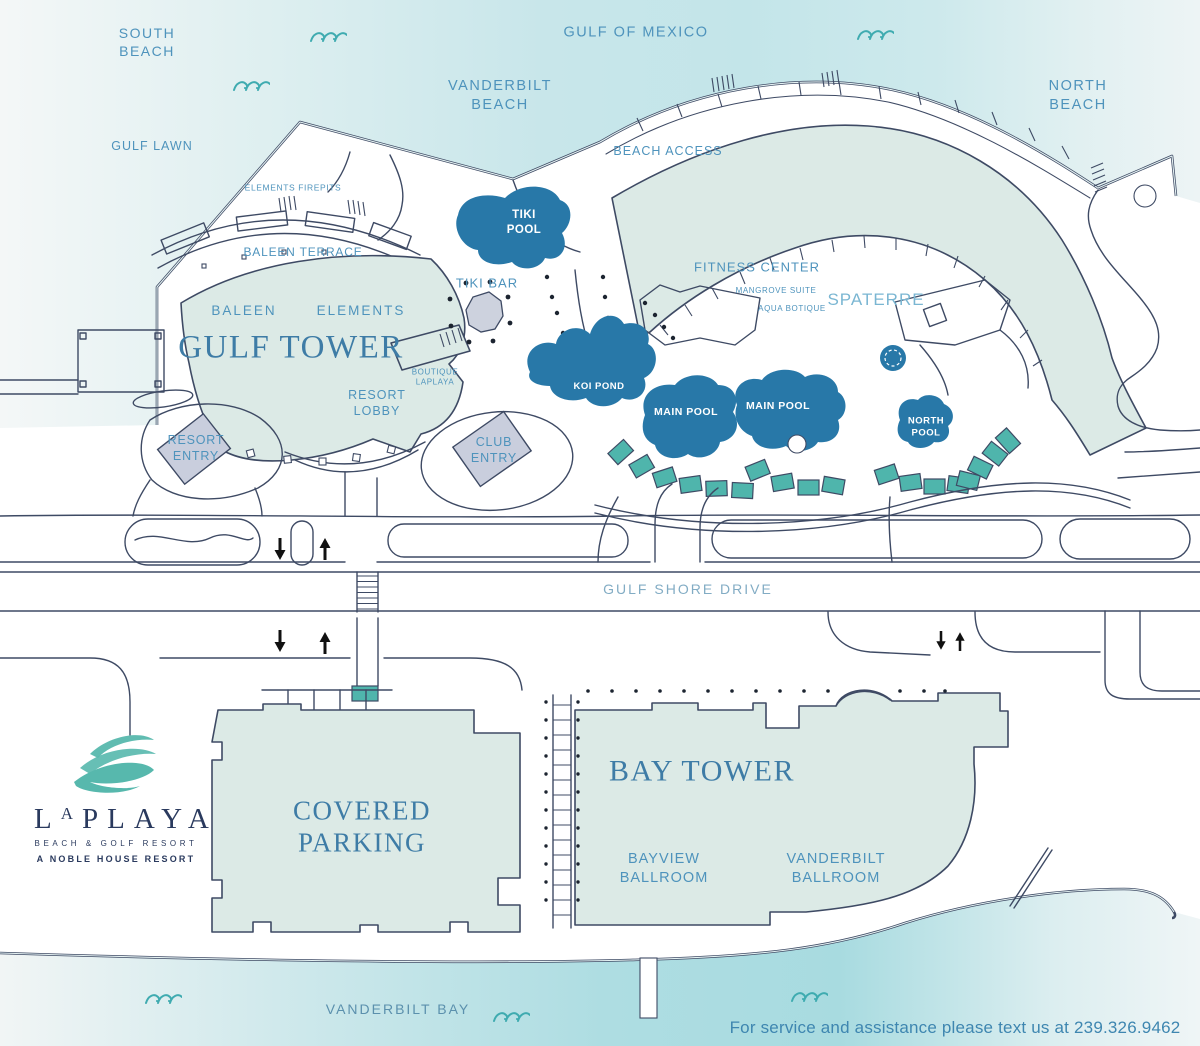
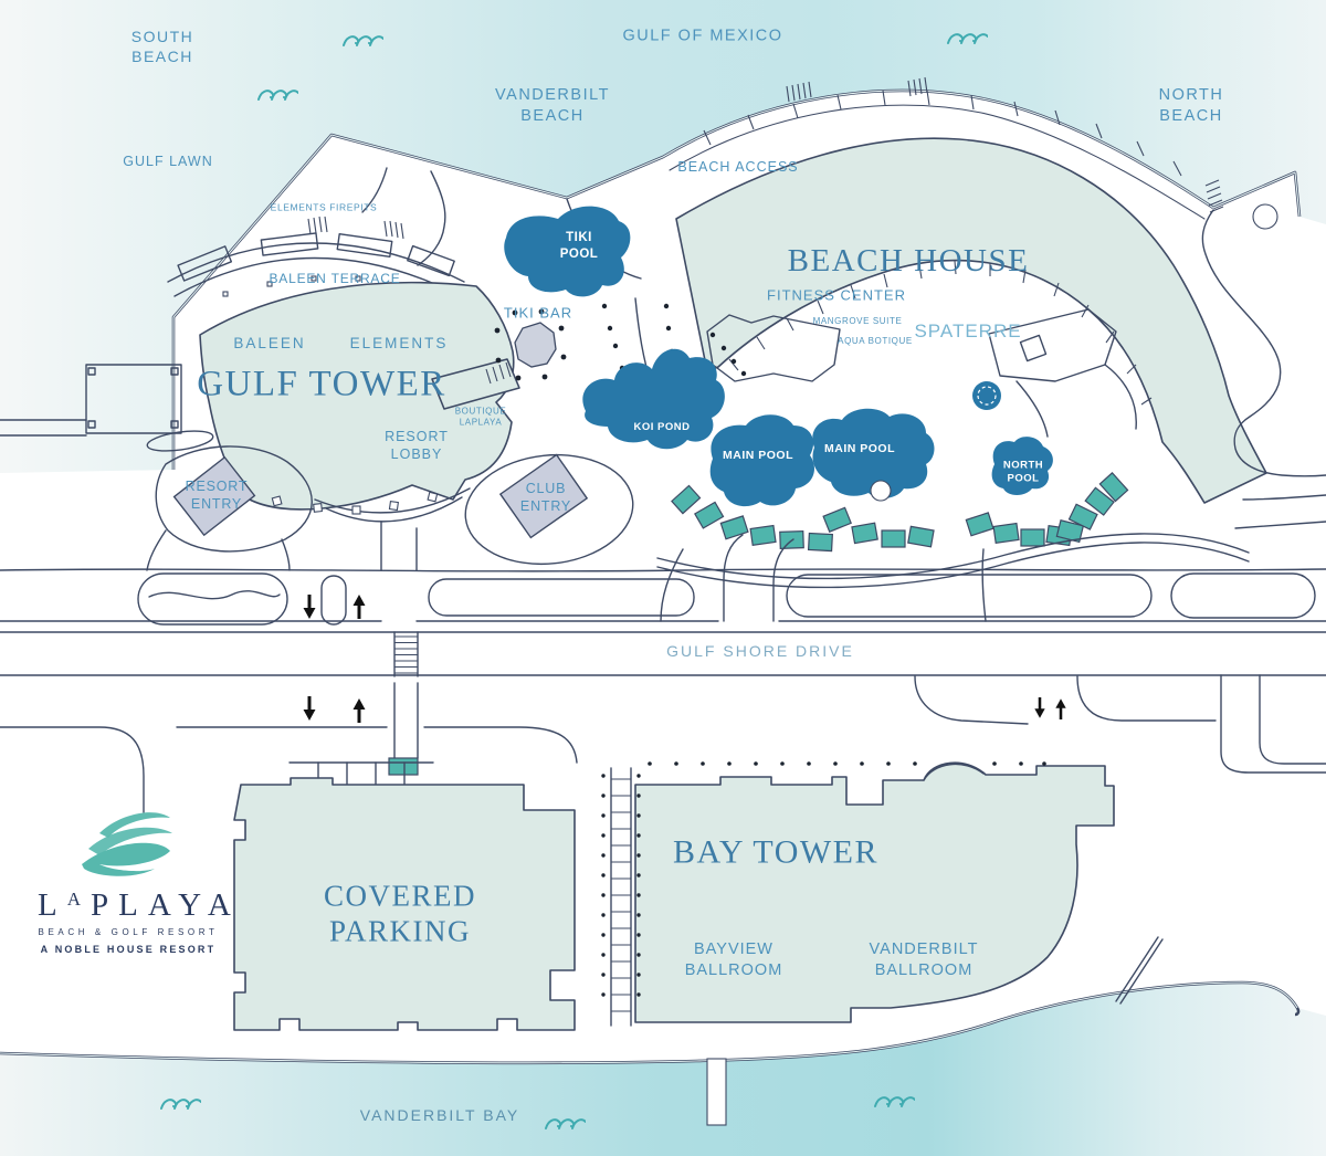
  SOUTH
  BEACH
  GULF OF MEXICO
  VANDERBILT
  BEACH
  NORTH
  BEACH
  GULF LAWN
  BEACH ACCESS
  ELEMENTS FIREPITS
  BALEEN TERRACE
  TIKI
  POOL
  TIKI BAR
+ BEACH HOUSE
  FITNESS CENTER
  MANGROVE SUITE
  AQUA BOTIQUE
  SPATERRE
  BALEEN
  ELEMENTS
  GULF TOWER
  BOUTIQUE
  LAPLAYA
  RESORT
  LOBBY
  KOI POND
  MAIN POOL
  MAIN POOL
  NORTH
  POOL
  RESORT
  ENTRY
  CLUB
  ENTRY
  GULF SHORE DRIVE
  COVERED
  PARKING
  BAY TOWER
  BAYVIEW
  BALLROOM
  VANDERBILT
  BALLROOM
  VANDERBILT BAY
- For service and assistance please text us at 239.326.9462
  LAPLAYA
  BEACH & GOLF RESORT
  A NOBLE HOUSE RESORT
